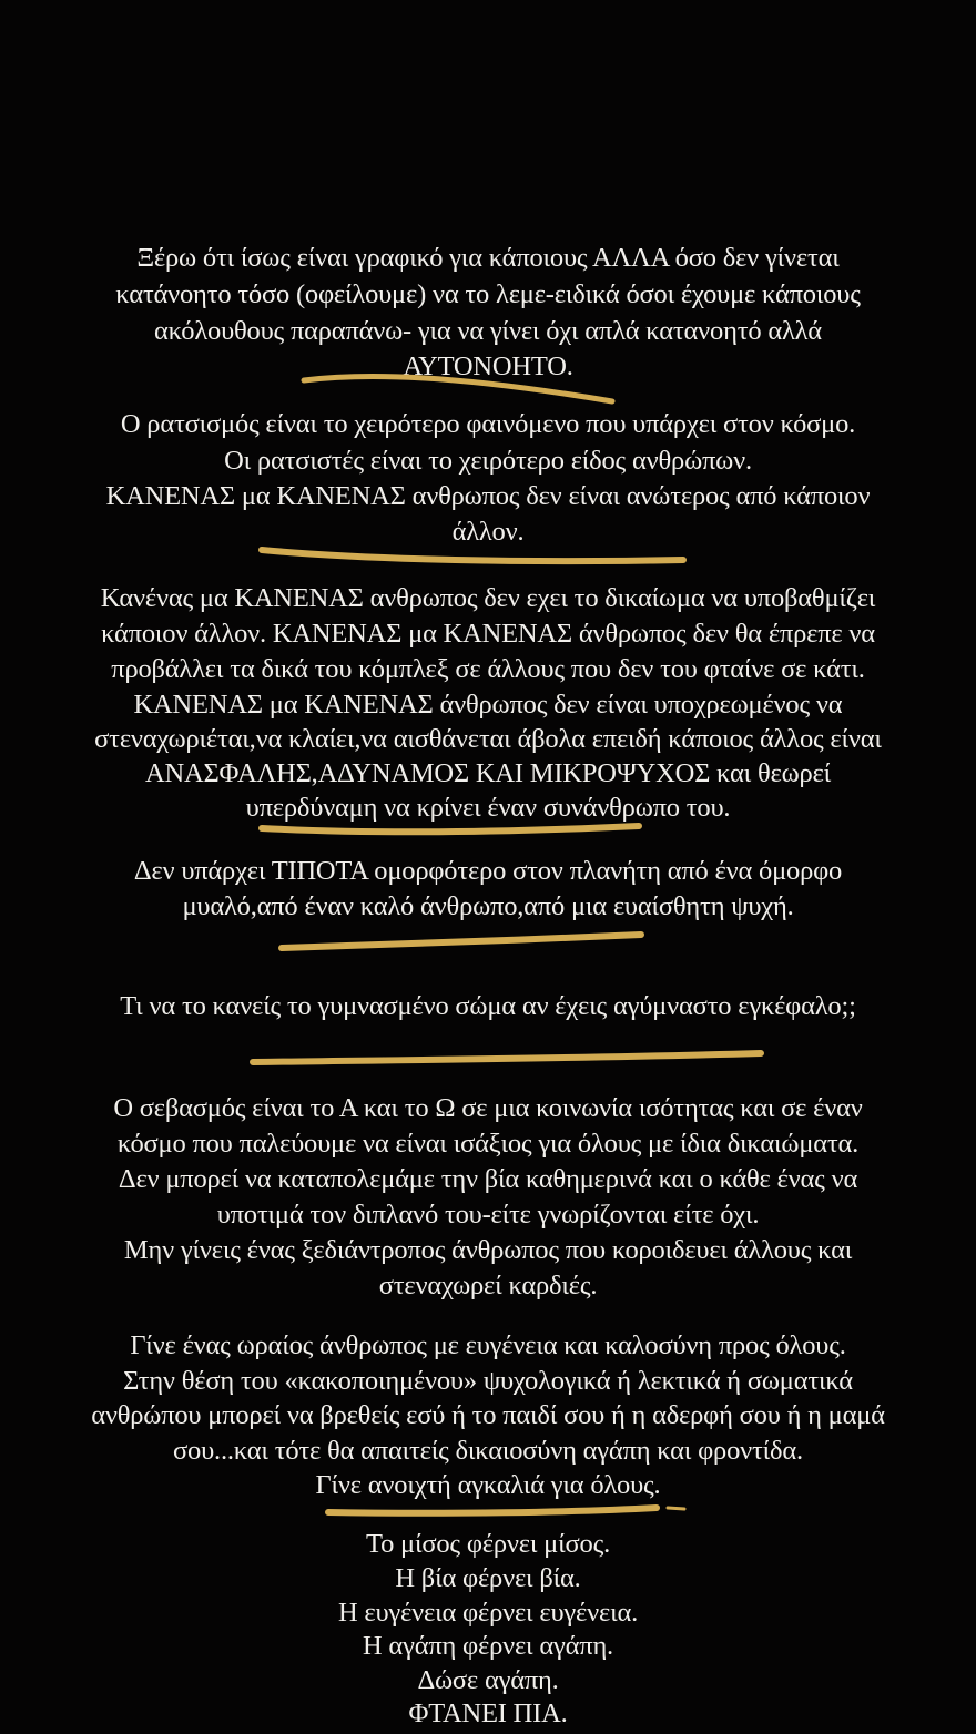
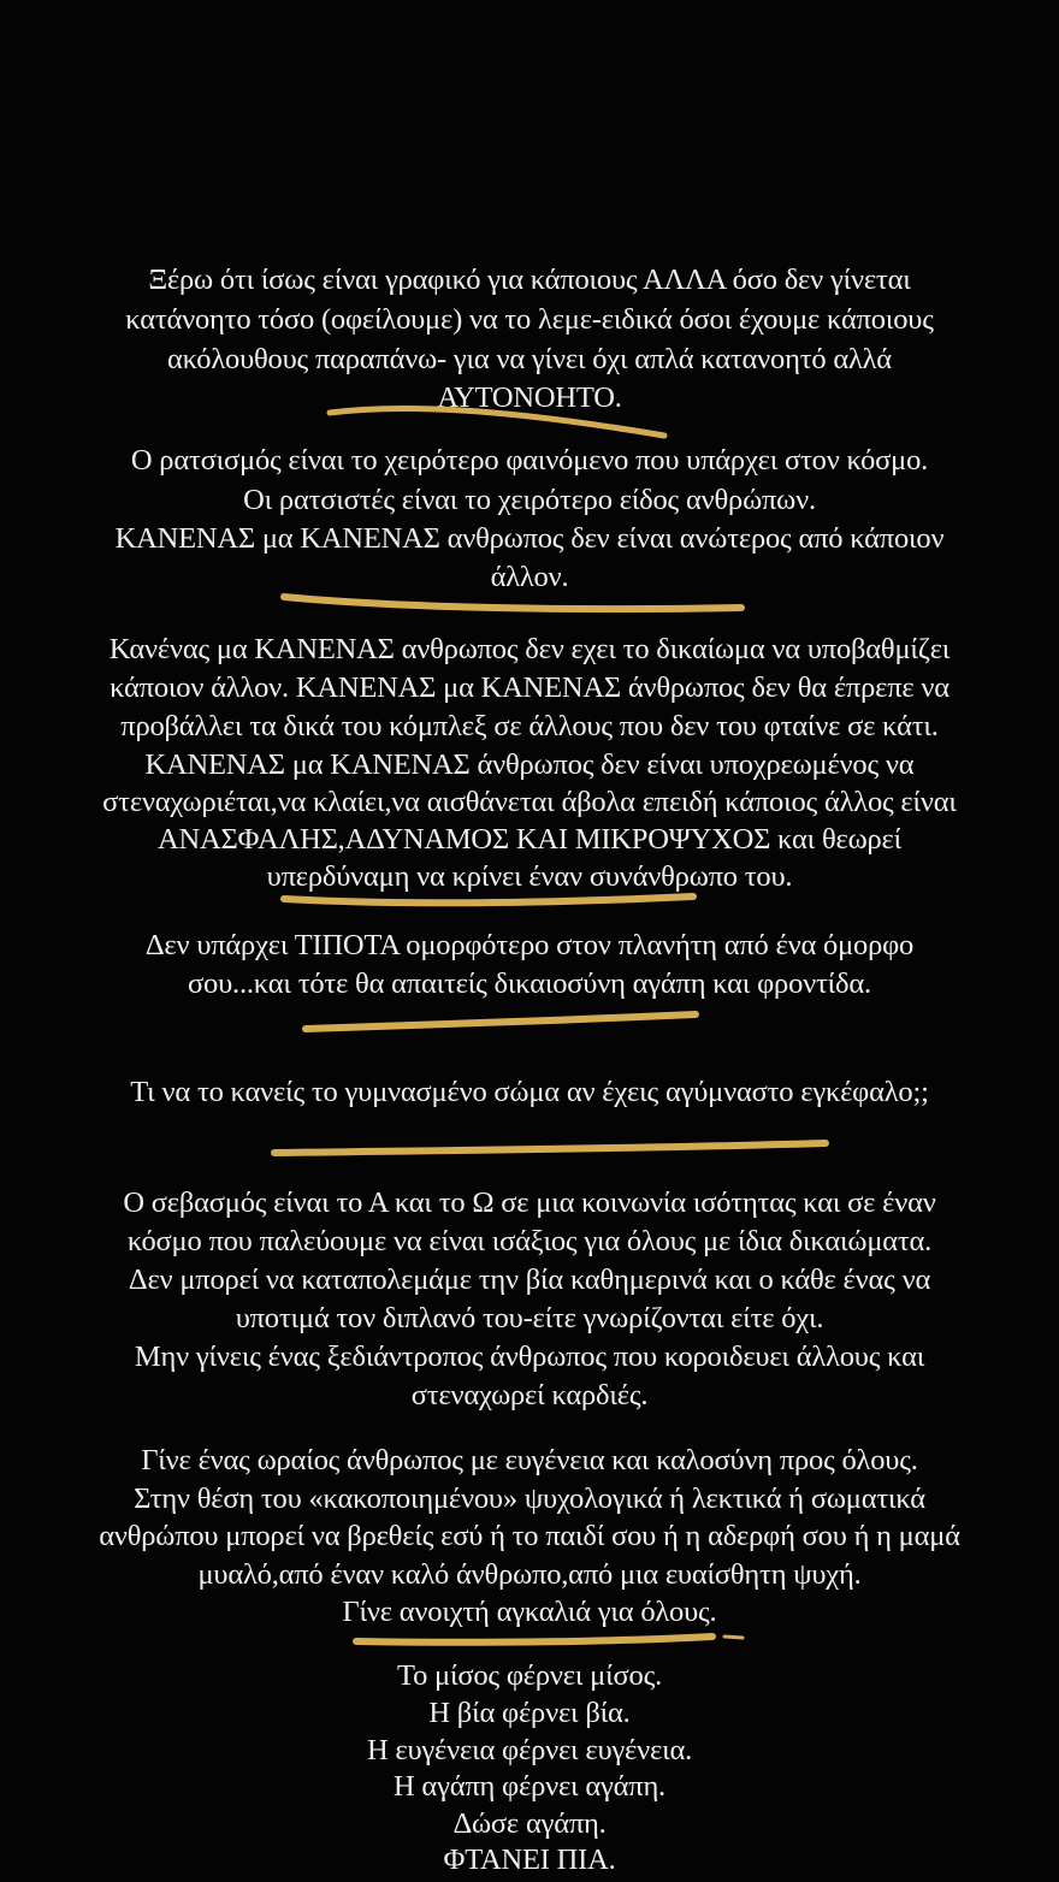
  Ξέρω ότι ίσως είναι γραφικό για κάποιους ΑΛΛΑ όσο δεν γίνεται
  κατάνοητο τόσο (οφείλουμε) να το λεμε-ειδικά όσοι έχουμε κάποιους
  ακόλουθους παραπάνω- για να γίνει όχι απλά κατανοητό αλλά
  ΑΥΤΟΝΟΗΤΟ.
  Ο ρατσισμός είναι το χειρότερο φαινόμενο που υπάρχει στον κόσμο.
  Οι ρατσιστές είναι το χειρότερο είδος ανθρώπων.
  ΚΑΝΕΝΑΣ μα ΚΑΝΕΝΑΣ ανθρωπος δεν είναι ανώτερος από κάποιον
  άλλον.
  Κανένας μα ΚΑΝΕΝΑΣ ανθρωπος δεν εχει το δικαίωμα να υποβαθμίζει
  κάποιον άλλον. ΚΑΝΕΝΑΣ μα ΚΑΝΕΝΑΣ άνθρωπος δεν θα έπρεπε να
  προβάλλει τα δικά του κόμπλεξ σε άλλους που δεν του φταίνε σε κάτι.
  ΚΑΝΕΝΑΣ μα ΚΑΝΕΝΑΣ άνθρωπος δεν είναι υποχρεωμένος να
  στεναχωριέται,να κλαίει,να αισθάνεται άβολα επειδή κάποιος άλλος είναι
  ΑΝΑΣΦΑΛΗΣ,ΑΔΥΝΑΜΟΣ ΚΑΙ ΜΙΚΡΟΨΥΧΟΣ και θεωρεί
  υπερδύναμη να κρίνει έναν συνάνθρωπο του.
  Δεν υπάρχει ΤΙΠΟΤΑ ομορφότερο στον πλανήτη από ένα όμορφο
- μυαλό,από έναν καλό άνθρωπο,από μια ευαίσθητη ψυχή.
+ σου...και τότε θα απαιτείς δικαιοσύνη αγάπη και φροντίδα.
  Τι να το κανείς το γυμνασμένο σώμα αν έχεις αγύμναστο εγκέφαλο;;
  Ο σεβασμός είναι το Α και το Ω σε μια κοινωνία ισότητας και σε έναν
  κόσμο που παλεύουμε να είναι ισάξιος για όλους με ίδια δικαιώματα.
  Δεν μπορεί να καταπολεμάμε την βία καθημερινά και ο κάθε ένας να
  υποτιμά τον διπλανό του-είτε γνωρίζονται είτε όχι.
  Μην γίνεις ένας ξεδιάντροπος άνθρωπος που κοροιδευει άλλους και
  στεναχωρεί καρδιές.
  Γίνε ένας ωραίος άνθρωπος με ευγένεια και καλοσύνη προς όλους.
  Στην θέση του «κακοποιημένου» ψυχολογικά ή λεκτικά ή σωματικά
  ανθρώπου μπορεί να βρεθείς εσύ ή το παιδί σου ή η αδερφή σου ή η μαμά
- σου...και τότε θα απαιτείς δικαιοσύνη αγάπη και φροντίδα.
+ μυαλό,από έναν καλό άνθρωπο,από μια ευαίσθητη ψυχή.
  Γίνε ανοιχτή αγκαλιά για όλους.
  Το μίσος φέρνει μίσος.
  Η βία φέρνει βία.
  Η ευγένεια φέρνει ευγένεια.
  Η αγάπη φέρνει αγάπη.
  Δώσε αγάπη.
  ΦΤΑΝΕΙ ΠΙΑ.
